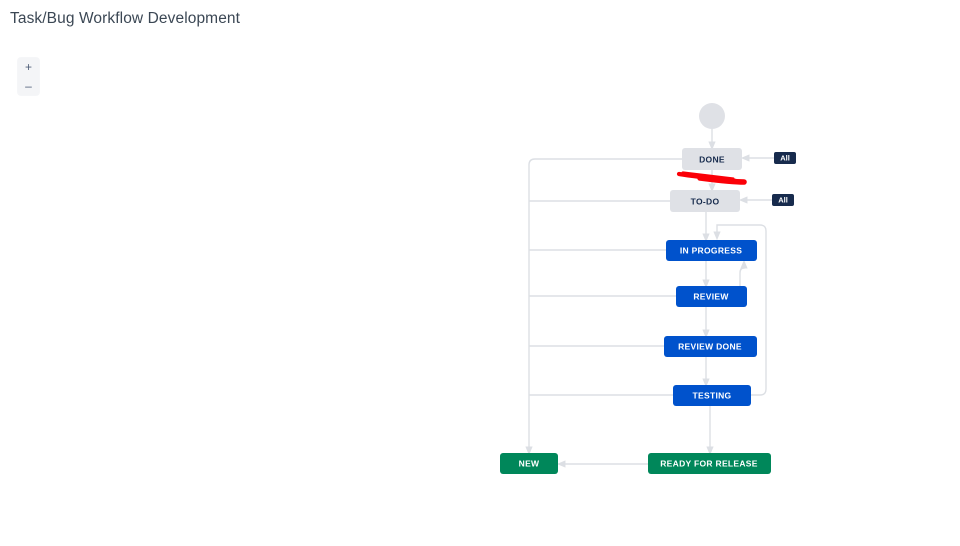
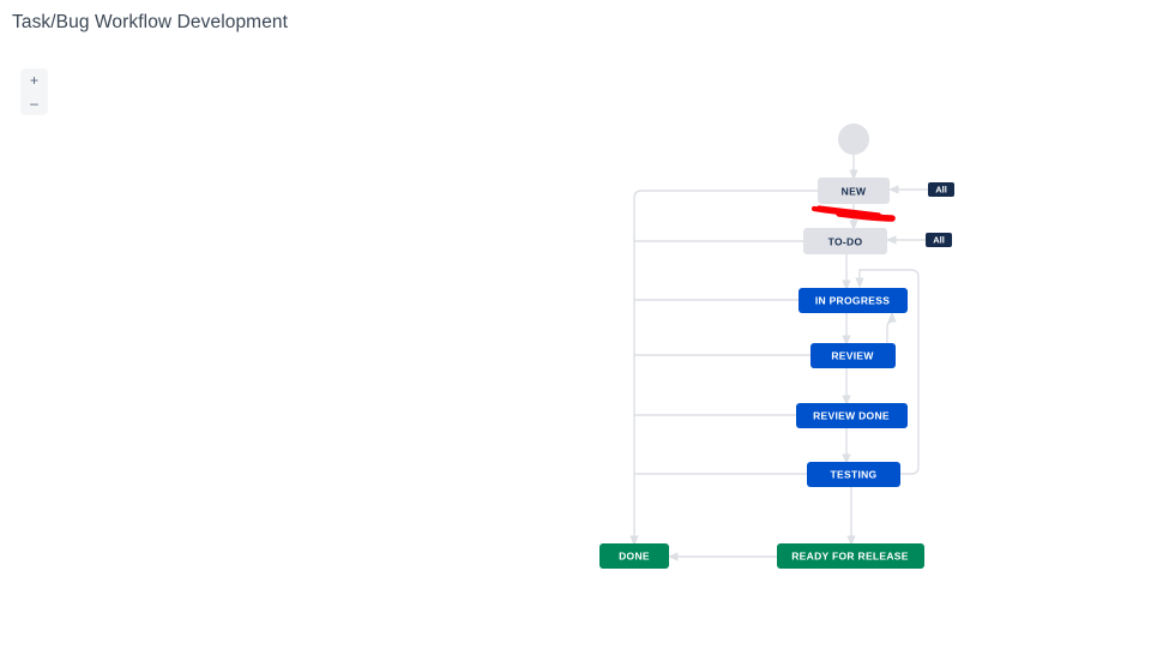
  Task/Bug Workflow Development
  +
  –
- DONE
+ NEW
  TO-DO
  IN PROGRESS
  REVIEW
  REVIEW DONE
  TESTING
  READY FOR RELEASE
- NEW
+ DONE
  All
  All
